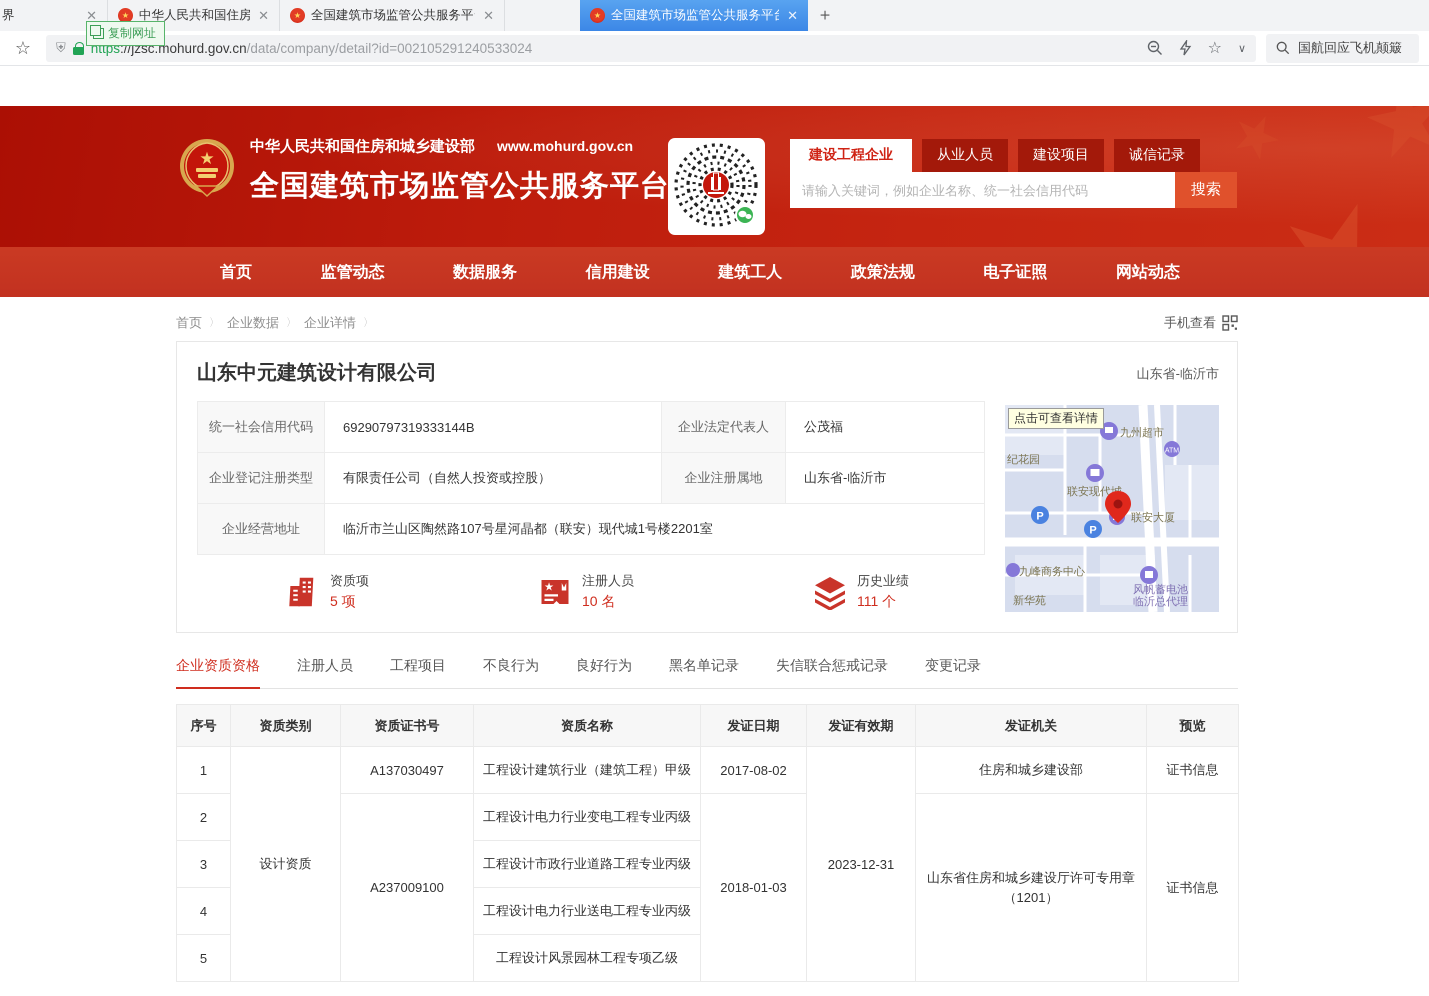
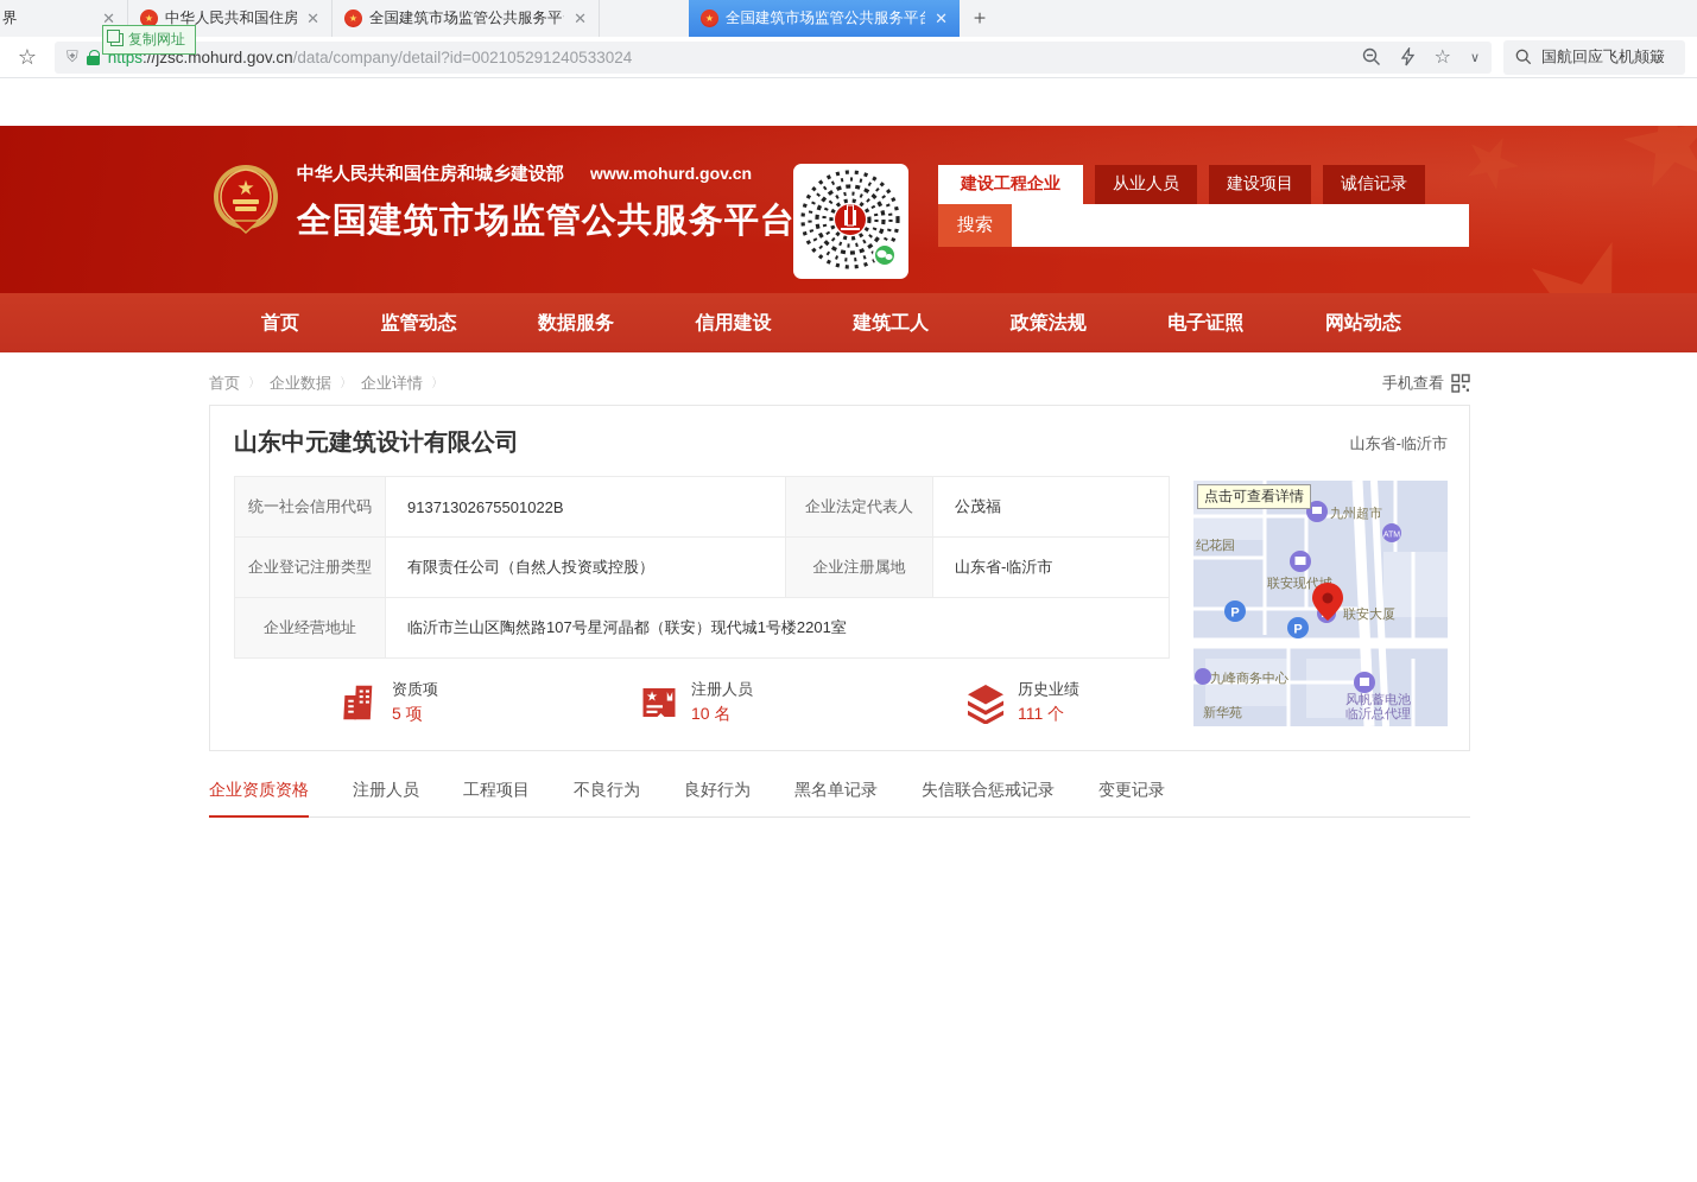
  界
  ✕
  ★
  ✕
  ★
  全国建筑市场监管公共服务平
  ✕
  ★
  全国建筑市场监管公共服务平
  ✕
  ＋
  复制网址
  ☆
  ⛨
  https://jzsc.mohurd.gov.cn/data/company/detail?id=002105291240533024
  ☆
  ∨
  国航回应飞机颠簸
  ★
  中华人民共和国住房和城乡建设部
  www.mohurd.gov.cn
  全国建筑市场监管公共服务平台
  建设工程企业
  从业人员
  建设项目
  诚信记录
- 请输入关键词，例如企业名称、统一社会信用代码
  搜索
  首页
  监管动态
  数据服务
  信用建设
  建筑工人
  政策法规
  电子证照
  网站动态
  首页
  〉
  企业数据
  〉
  企业详情
  〉
  手机查看
  山东中元建筑设计有限公司
  山东省-临沂市
- 统一社会信用代码	69290797319333144B	企业法定代表人	公茂福
+ 统一社会信用代码	91371302675501022B	企业法定代表人	公茂福
  企业登记注册类型	有限责任公司（自然人投资或控股）	企业注册属地	山东省-临沂市
  企业经营地址	临沂市兰山区陶然路107号星河晶都（联安）现代城1号楼2201室
  资质项
  5 项
  ★
  注册人员
  10 名
  历史业绩
  111 个
  点击可查看详情
  九州超市
  纪花园
  联安现代
  联安大厦
  九峰商务中心
  新华苑
  风帆蓄电池
  临沂总代理
  P
  P
  企业资质资格
  注册人员
  工程项目
  不良行为
  良好行为
  黑名单记录
  失信联合惩戒记录
  变更记录
- 序号	资质类别	资质证书号	资质名称	发证日期	发证有效期	发证机关	预览
- 1	设计资质	A137030497	工程设计建筑行业（建筑工程）甲级	2017-08-02	2023-12-31	住房和城乡建设部	证书信息
- 2	A237009100	工程设计电力行业变电工程专业丙级	2018-01-03	山东省住房和城乡建设厅许可专用章 （1201）	证书信息
- 3	工程设计市政行业道路工程专业丙级
- 4	工程设计电力行业送电工程专业丙级
- 5	工程设计风景园林工程专项乙级
